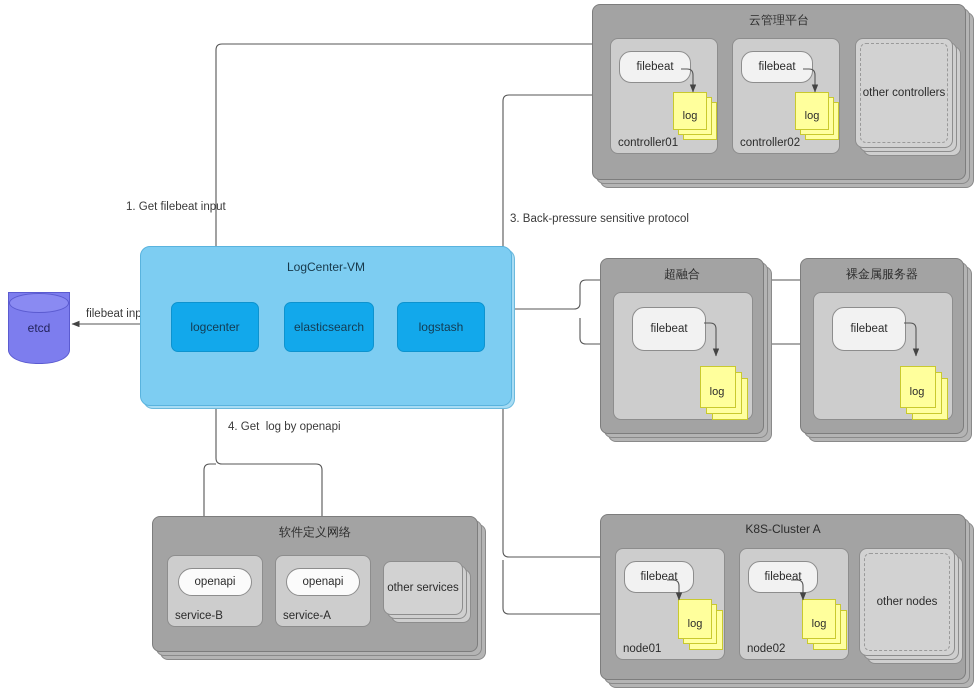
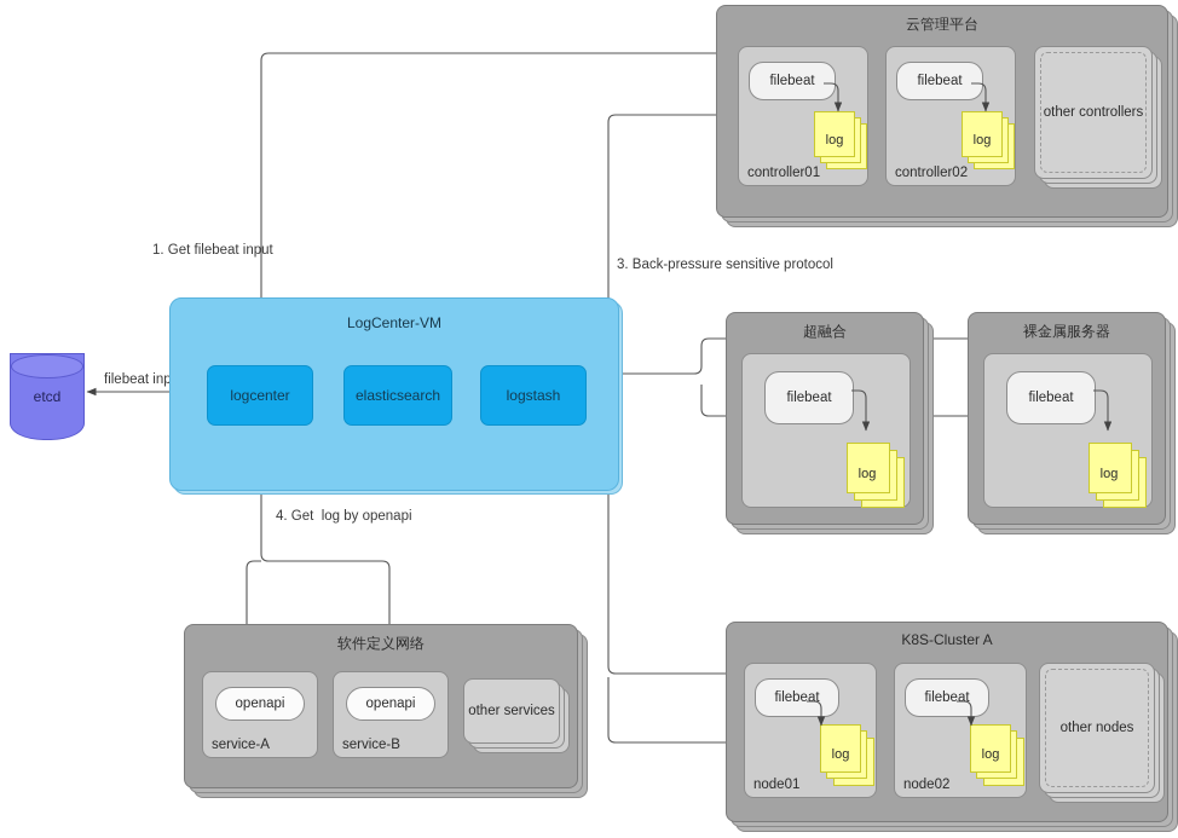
  1. Get filebeat input
  3. Back-pressure sensitive protocol
  4. Get log by openapi
  filebeat inp
  etcd
  LogCenter-VM
  logcenter
  elasticsearch
  logstash
  云管理平台
  filebeat
  log
  controller01
  filebeat
  log
  controller02
  other controllers
  超融合
  filebeat
  log
  裸金属服务器
  filebeat
  log
  软件定义网络
  openapi
- service-B
+ service-A
  openapi
- service-A
+ service-B
  other services
  K8S-Cluster A
  filebeat
  log
  node01
  filebeat
  log
  node02
  other nodes
